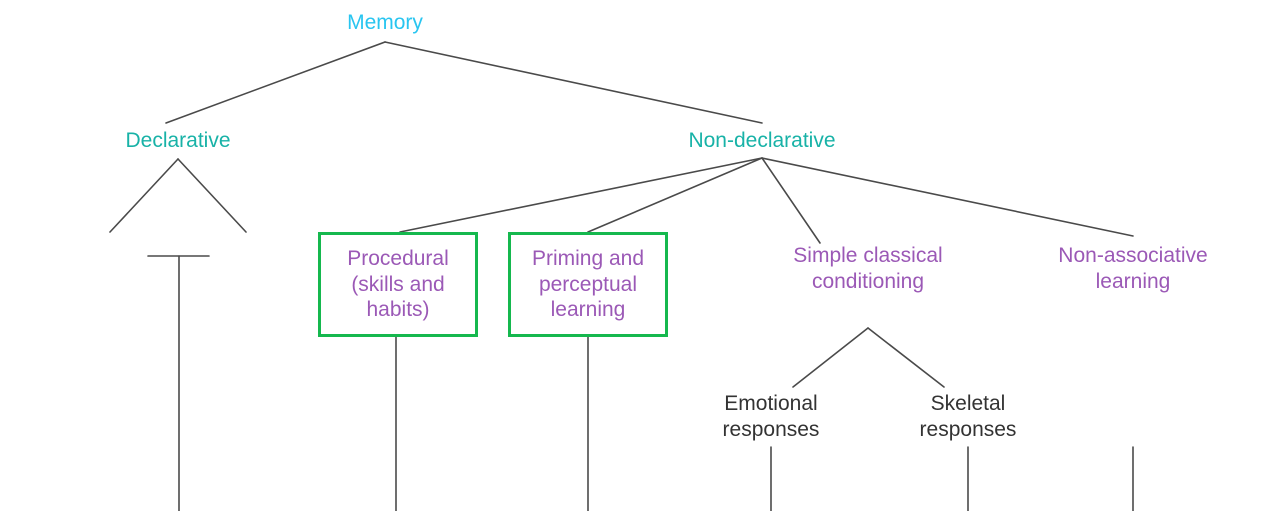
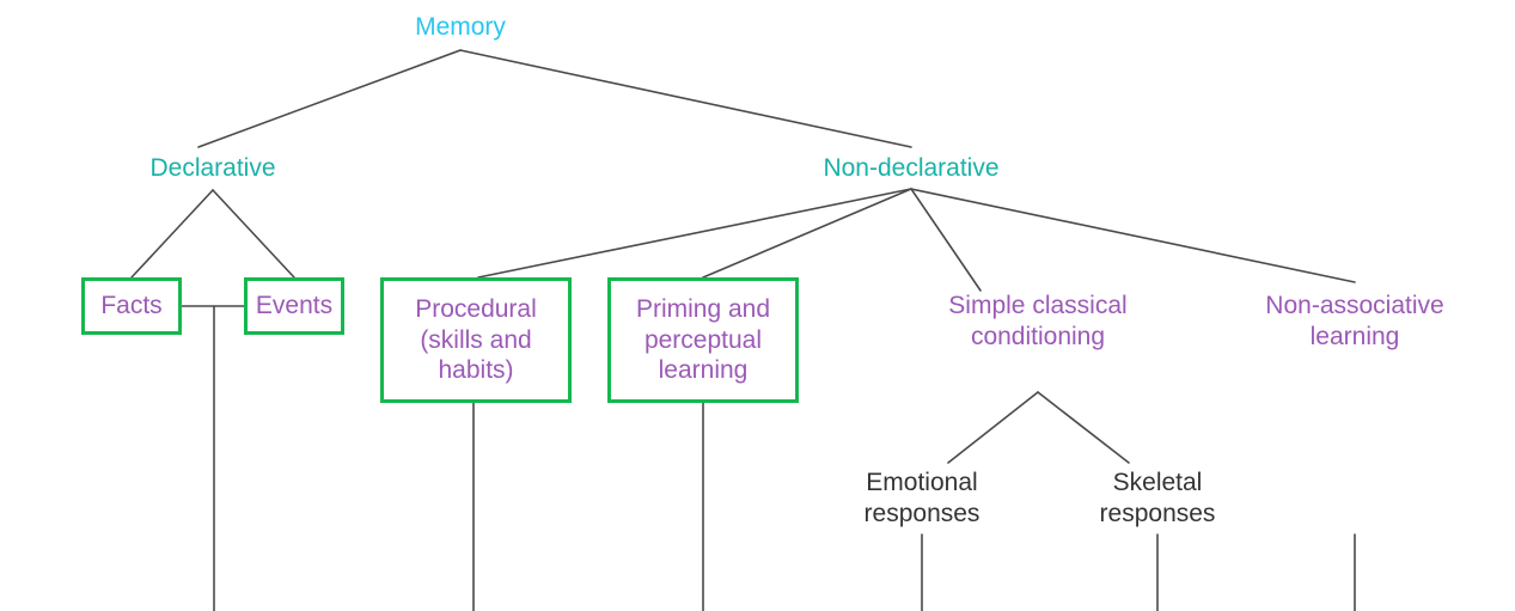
  Memory
  Declarative
  Non-declarative
+ Facts
+ Events
  Procedural
  (skills and
  habits)
  Priming and
  perceptual
  learning
  Simple classical
  conditioning
  Non-associative
  learning
  Emotional
  responses
  Skeletal
  responses
